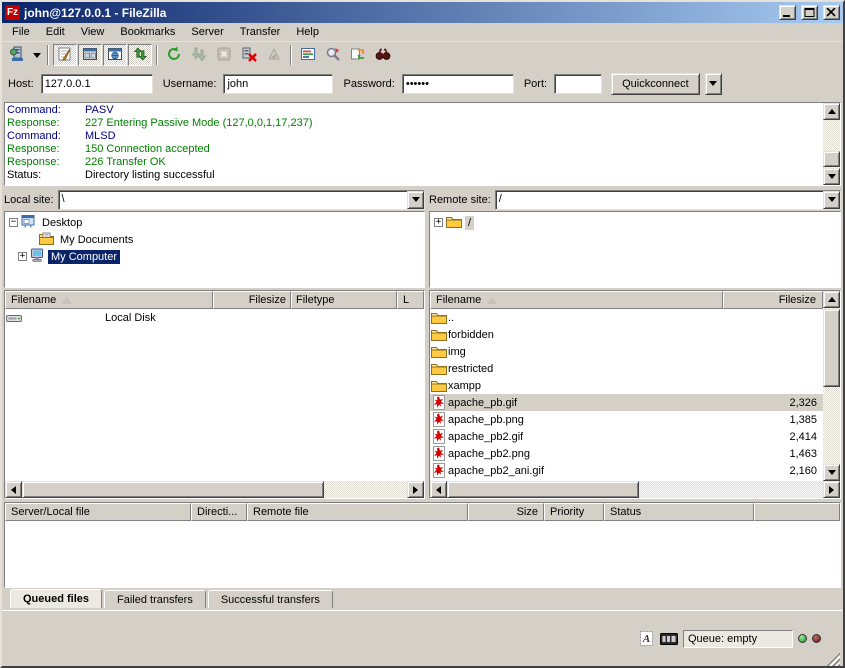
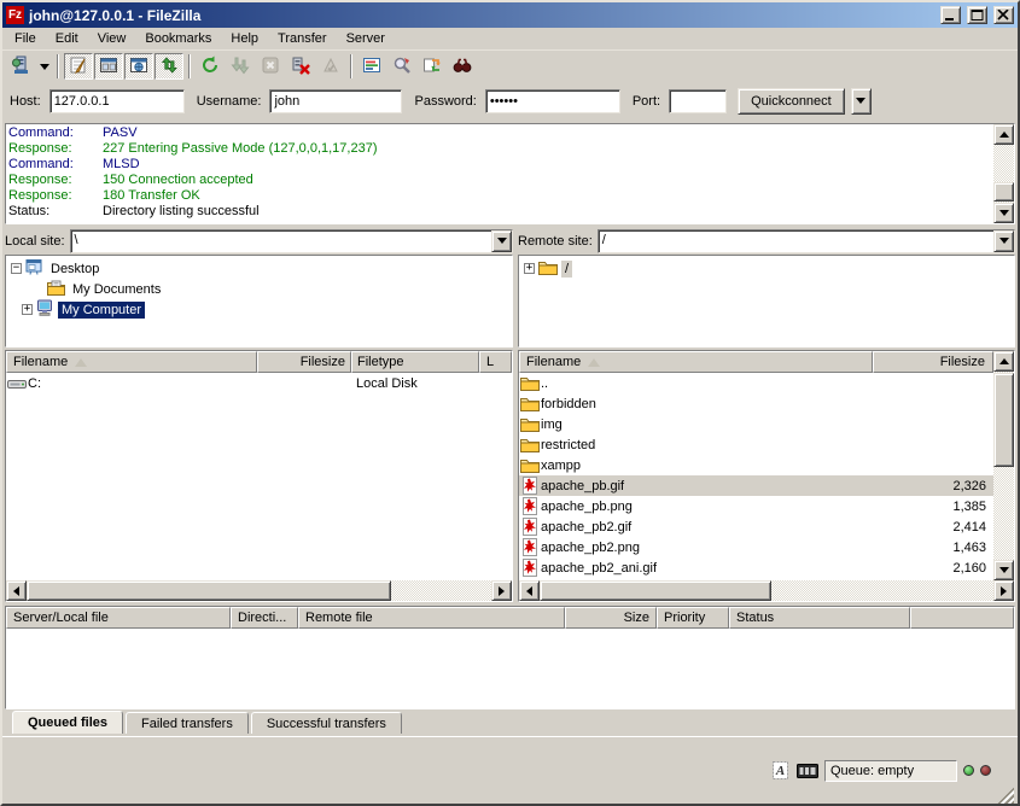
  Fz
  john@127.0.0.1 - FileZilla
  File
  Edit
  View
  Bookmarks
- Server
+ Help
  Transfer
- Help
+ Server
  Host:
  127.0.0.1
  Username:
  john
  Password:
  ••••••
  Port:
  Quickconnect
  Command: PASV
  Response: 227 Entering Passive Mode (127,0,0,1,17,237)
  Command: MLSD
  Response: 150 Connection accepted
- Response: 226 Transfer OK
+ Response: 180 Transfer OK
  Status: Directory listing successful
  Local site:
  \
  −
  Desktop
  My Documents
  +
  My Computer
  Remote site:
  /
  +
  /
  Filename
  Filesize
  Filetype
  L
+ C:
  Local Disk
  Filename
  Filesize
  ..
  forbidden
  img
  restricted
  xampp
  apache_pb.gif
  2,326
  apache_pb.png
  1,385
  apache_pb2.gif
  2,414
  apache_pb2.png
  1,463
  apache_pb2_ani.gif
  2,160
  Server/Local file
  Directi...
  Remote file
  Size
  Priority
  Status
  Queued files
  Failed transfers
  Successful transfers
  A
  Queue: empty
